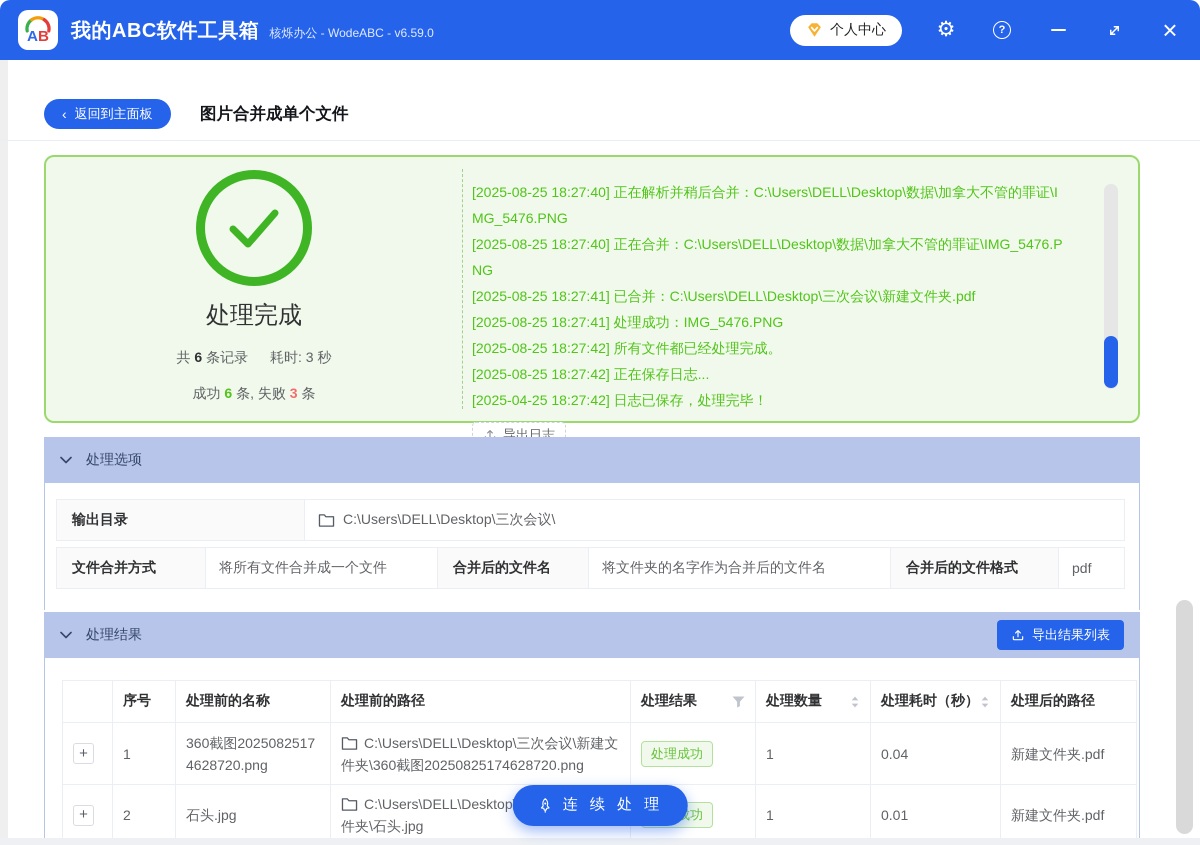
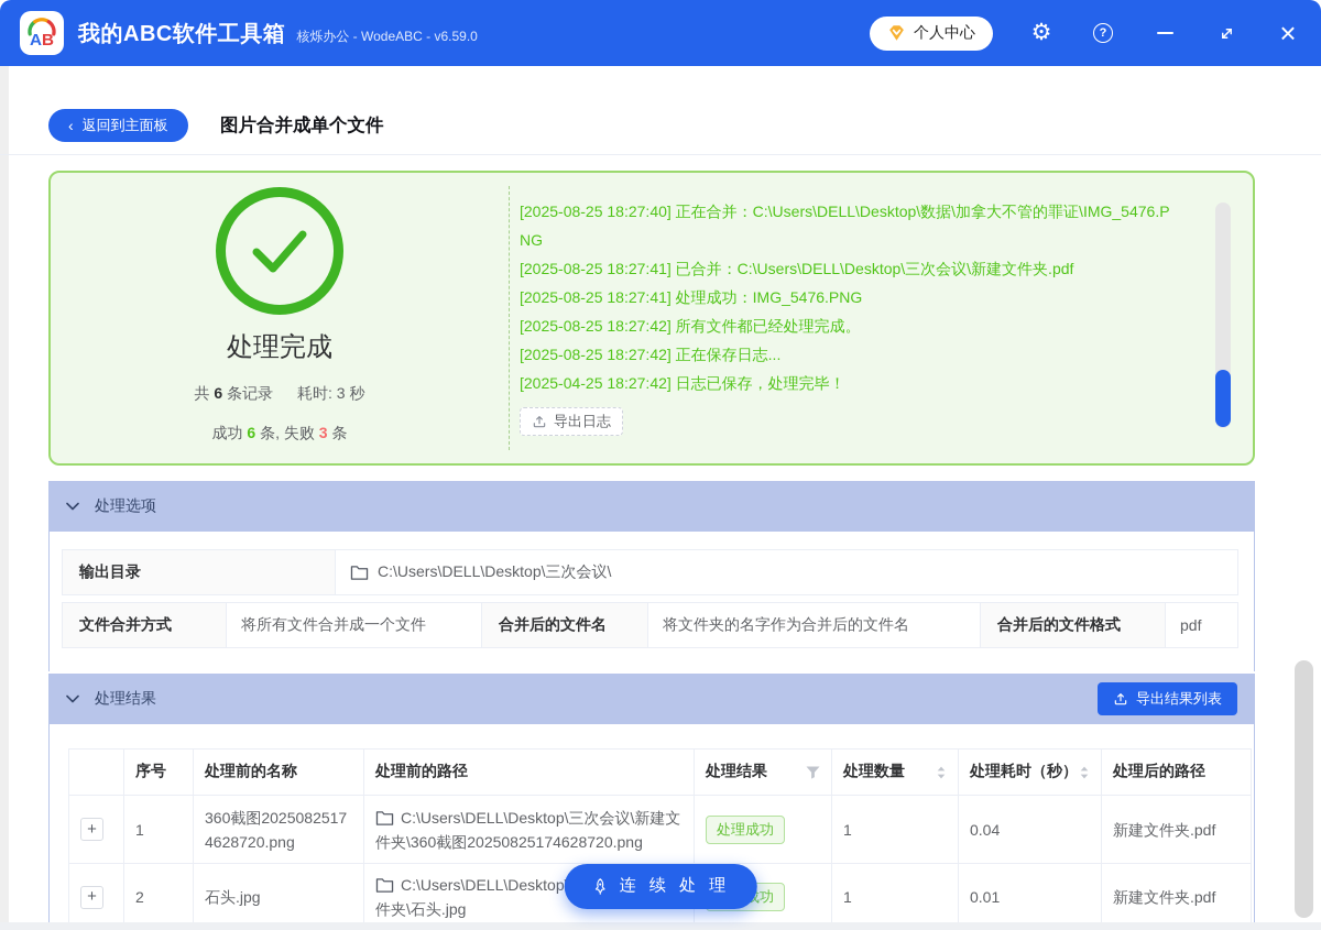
  AB
  我的ABC软件工具箱
  核烁办公 - WodeABC - v6.59.0
  个人中心
  ⚙
  ?
  ×
  ‹
  返回到主面板
  图片合并成单个文件
  处理完成
  共 6 条记录 耗时: 3 秒
  成功 6 条, 失败 3 条
- [2025-08-25 18:27:40] 正在解析并稍后合并：C:\Users\DELL\Desktop\数据\加拿大不管的罪证\IMG_5476.PNG
  [2025-08-25 18:27:40] 正在合并：C:\Users\DELL\Desktop\数据\加拿大不管的罪证\IMG_5476.PNG
  [2025-08-25 18:27:41] 已合并：C:\Users\DELL\Desktop\三次会议\新建文件夹.pdf
  [2025-08-25 18:27:41] 处理成功：IMG_5476.PNG
  [2025-08-25 18:27:42] 所有文件都已经处理完成。
  [2025-08-25 18:27:42] 正在保存日志...
  [2025-04-25 18:27:42] 日志已保存，处理完毕！
  导出日志
  处理选项
  输出目录
  C:\Users\DELL\Desktop\三次会议\
  文件合并方式
  将所有文件合并成一个文件
  合并后的文件名
  将文件夹的名字作为合并后的文件名
  合并后的文件格式
  pdf
  处理结果
  导出结果列表
  	序号	处理前的名称	处理前的路径	处理结果	处理数量	处理耗时（秒）	处理后的路径
  +	1	360截图20250825174628720.png	C:\Users\DELL\Desktop\三次会议\新建文件夹\360截图20250825174628720.png	处理成功	1	0.04	新建文件夹.pdf
  +	2	石头.jpg	C:\Users\DELL\Desktop件夹\石头.jpg	功	1	0.01	新建文件夹.pdf
  连 续 处 理
